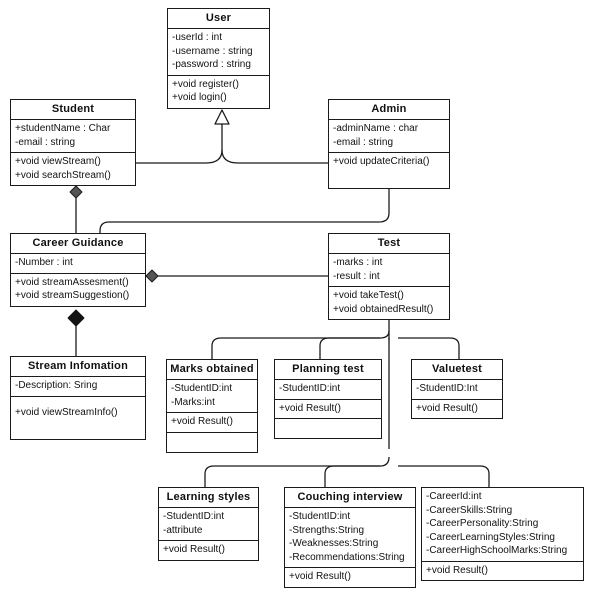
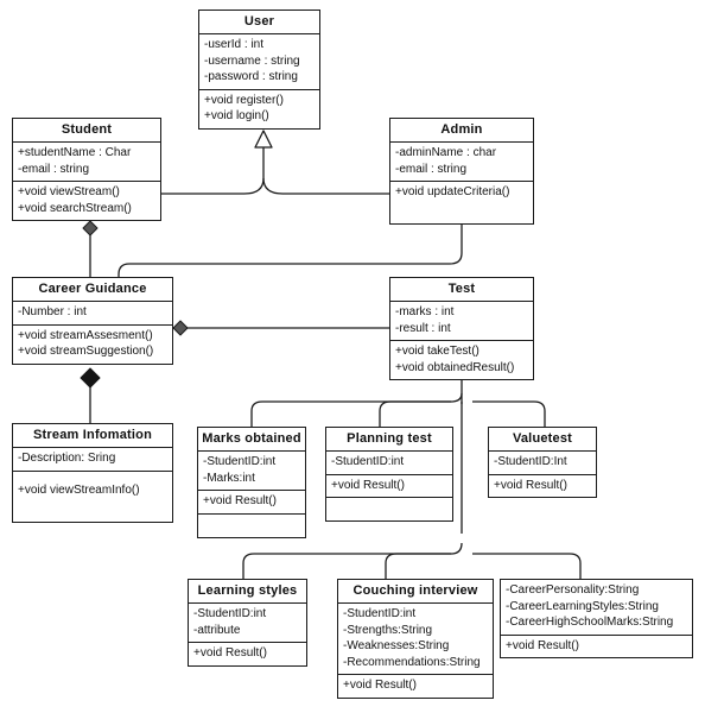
  User
  -userId : int
  -username : string
  -password : string
  +void register()
  +void login()
  Student
  +studentName : Char
  -email : string
  +void viewStream()
  +void searchStream()
  Admin
  -adminName : char
  -email : string
  +void updateCriteria()
  Career Guidance
  -Number : int
  +void streamAssesment()
  +void streamSuggestion()
  Test
  -marks : int
  -result : int
  +void takeTest()
  +void obtainedResult()
  Stream Infomation
  -Description: Sring
  +void viewStreamInfo()
  Marks obtained
  -StudentID:int
  -Marks:int
  +void Result()
  Planning test
  -StudentID:int
  +void Result()
  Valuetest
  -StudentID:Int
  +void Result()
  Learning styles
  -StudentID:int
  -attribute
  +void Result()
  Couching interview
  -StudentID:int
  -Strengths:String
  -Weaknesses:String
  -Recommendations:String
  +void Result()
- -CareerId:int
- -CareerSkills:String
  -CareerPersonality:String
  -CareerLearningStyles:String
  -CareerHighSchoolMarks:String
  +void Result()
